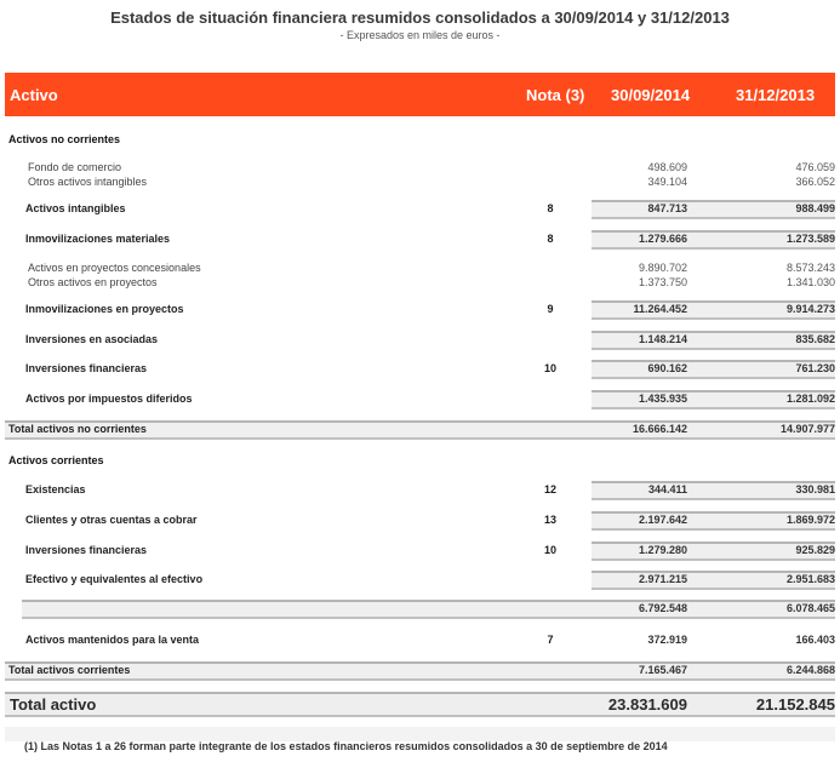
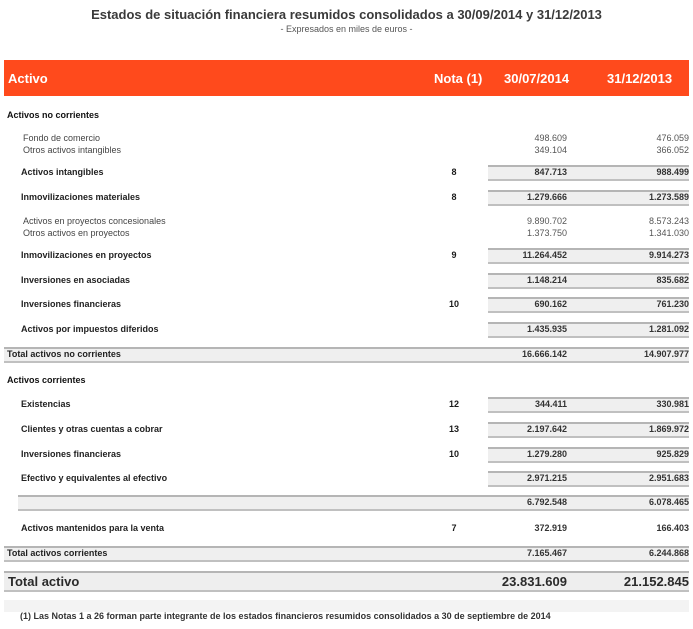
  Estados de situación financiera resumidos consolidados a 30/09/2014 y 31/12/2013
  - Expresados en miles de euros -
  Activo
- Nota (3)
+ Nota (1)
- 30/09/2014
+ 30/07/2014
  31/12/2013
  Activos no corrientes
  Fondo de comercio
  498.609
  476.059
  Otros activos intangibles
  349.104
  366.052
  Activos intangibles
  8
  847.713
  988.499
  Inmovilizaciones materiales
  8
  1.279.666
  1.273.589
  Activos en proyectos concesionales
  9.890.702
  8.573.243
  Otros activos en proyectos
  1.373.750
  1.341.030
  Inmovilizaciones en proyectos
  9
  11.264.452
  9.914.273
  Inversiones en asociadas
  1.148.214
  835.682
  Inversiones financieras
  10
  690.162
  761.230
  Activos por impuestos diferidos
  1.435.935
  1.281.092
  Total activos no corrientes
  16.666.142
  14.907.977
  Activos corrientes
  Existencias
  12
  344.411
  330.981
  Clientes y otras cuentas a cobrar
  13
  2.197.642
  1.869.972
  Inversiones financieras
  10
  1.279.280
  925.829
  Efectivo y equivalentes al efectivo
  2.971.215
  2.951.683
  6.792.548
  6.078.465
  Activos mantenidos para la venta
  7
  372.919
  166.403
  Total activos corrientes
  7.165.467
  6.244.868
  Total activo
  23.831.609
  21.152.845
  (1) Las Notas 1 a 26 forman parte integrante de los estados financieros resumidos consolidados a 30 de septiembre de 2014
